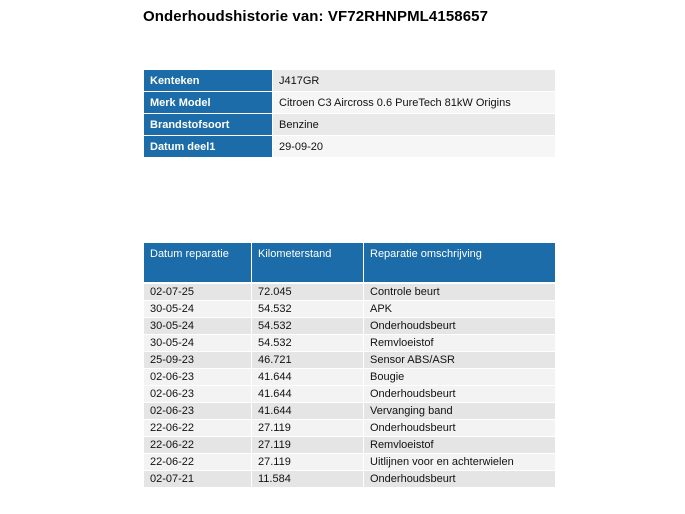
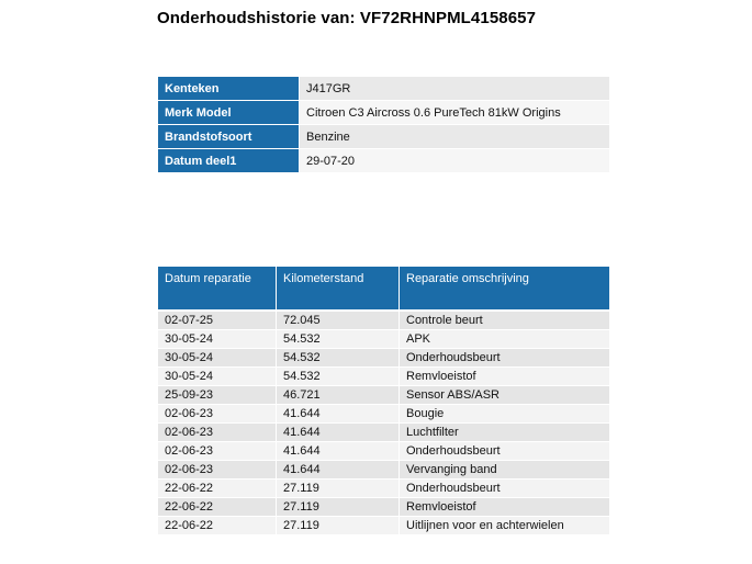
  Onderhoudshistorie van: VF72RHNPML4158657
  Kenteken	J417GR
  Merk Model	Citroen C3 Aircross 0.6 PureTech 81kW Origins
  Brandstofsoort	Benzine
- Datum deel1	29-09-20
+ Datum deel1	29-07-20
  Datum reparatie	Kilometerstand	Reparatie omschrijving
  02-07-25	72.045	Controle beurt
  30-05-24	54.532	APK
  30-05-24	54.532	Onderhoudsbeurt
  30-05-24	54.532	Remvloeistof
  25-09-23	46.721	Sensor ABS/ASR
  02-06-23	41.644	Bougie
+ 02-06-23	41.644	Luchtfilter
  02-06-23	41.644	Onderhoudsbeurt
  02-06-23	41.644	Vervanging band
  22-06-22	27.119	Onderhoudsbeurt
  22-06-22	27.119	Remvloeistof
  22-06-22	27.119	Uitlijnen voor en achterwielen
- 02-07-21	11.584	Onderhoudsbeurt
